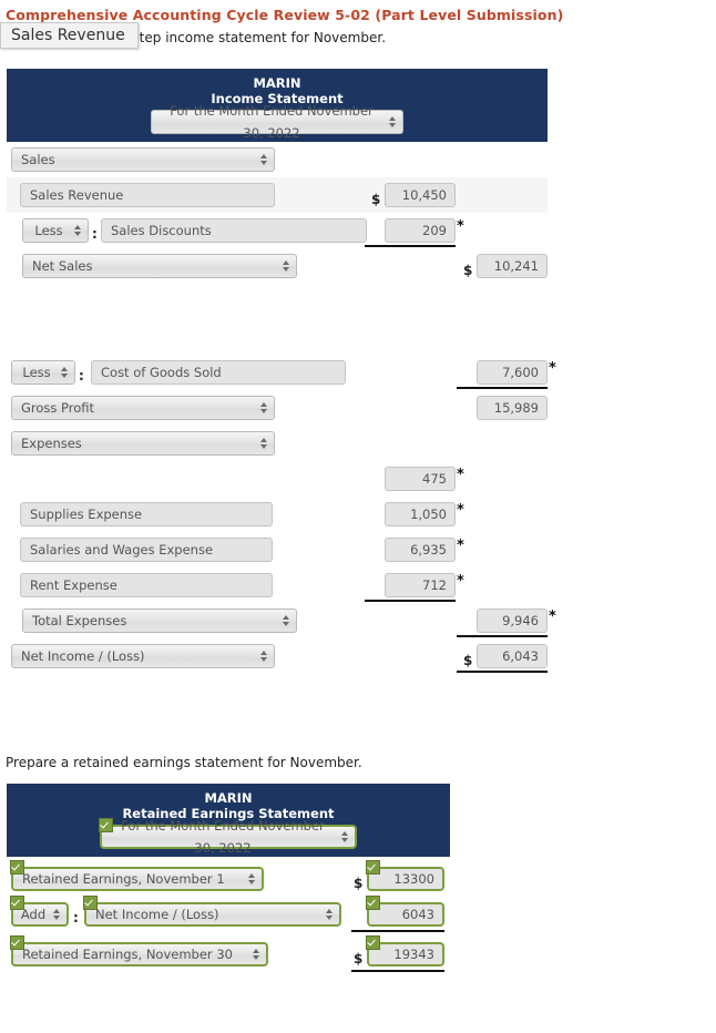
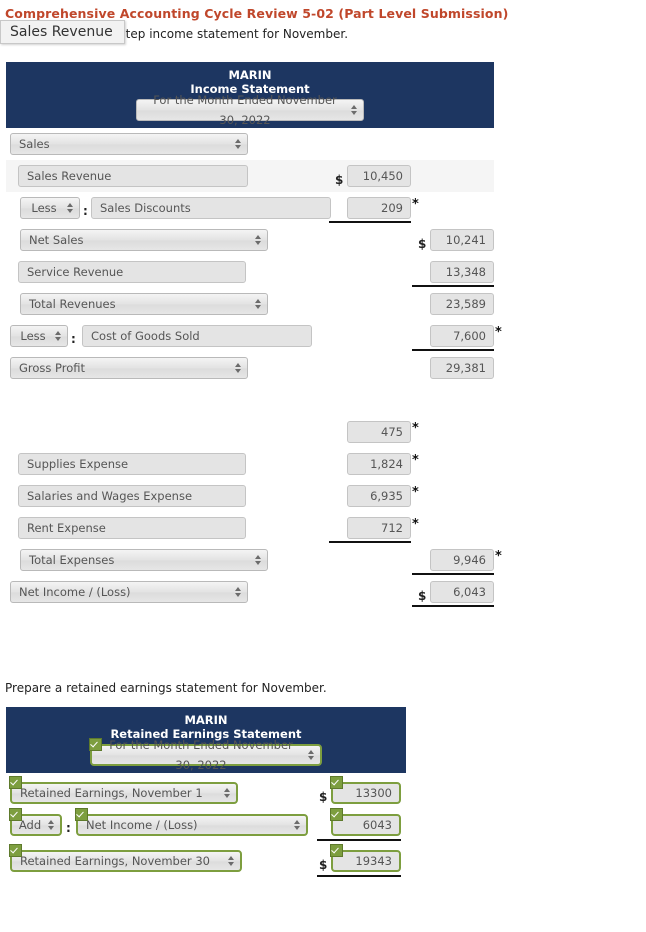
  Comprehensive Accounting Cycle Review 5-02 (Part Level Submission)
  Sales Revenue
  MARIN
  Income Statement
  For the Month Ended November 30, 2022
  Sales
  Sales Revenue
  $
  10,450
  Less
  :
  Sales Discounts
  209
  *
  Net Sales
  $
  10,241
+ Service Revenue
+ 13,348
+ Total Revenues
+ 23,589
  Less
  :
  Cost of Goods Sold
  7,600
  *
  Gross Profit
- 15,989
+ 29,381
- Expenses
  475
  *
  Supplies Expense
- 1,050
+ 1,824
  *
  Salaries and Wages Expense
  6,935
  *
  Rent Expense
  712
  *
  Total Expenses
  9,946
  *
  Net Income / (Loss)
  $
  6,043
  Prepare a retained earnings statement for November.
  MARIN
  Retained Earnings Statement
  For the Month Ended November 30, 2022
  Retained Earnings, November 1
  $
  13300
  Add
  :
  Net Income / (Loss)
  6043
  Retained Earnings, November 30
  $
  19343
